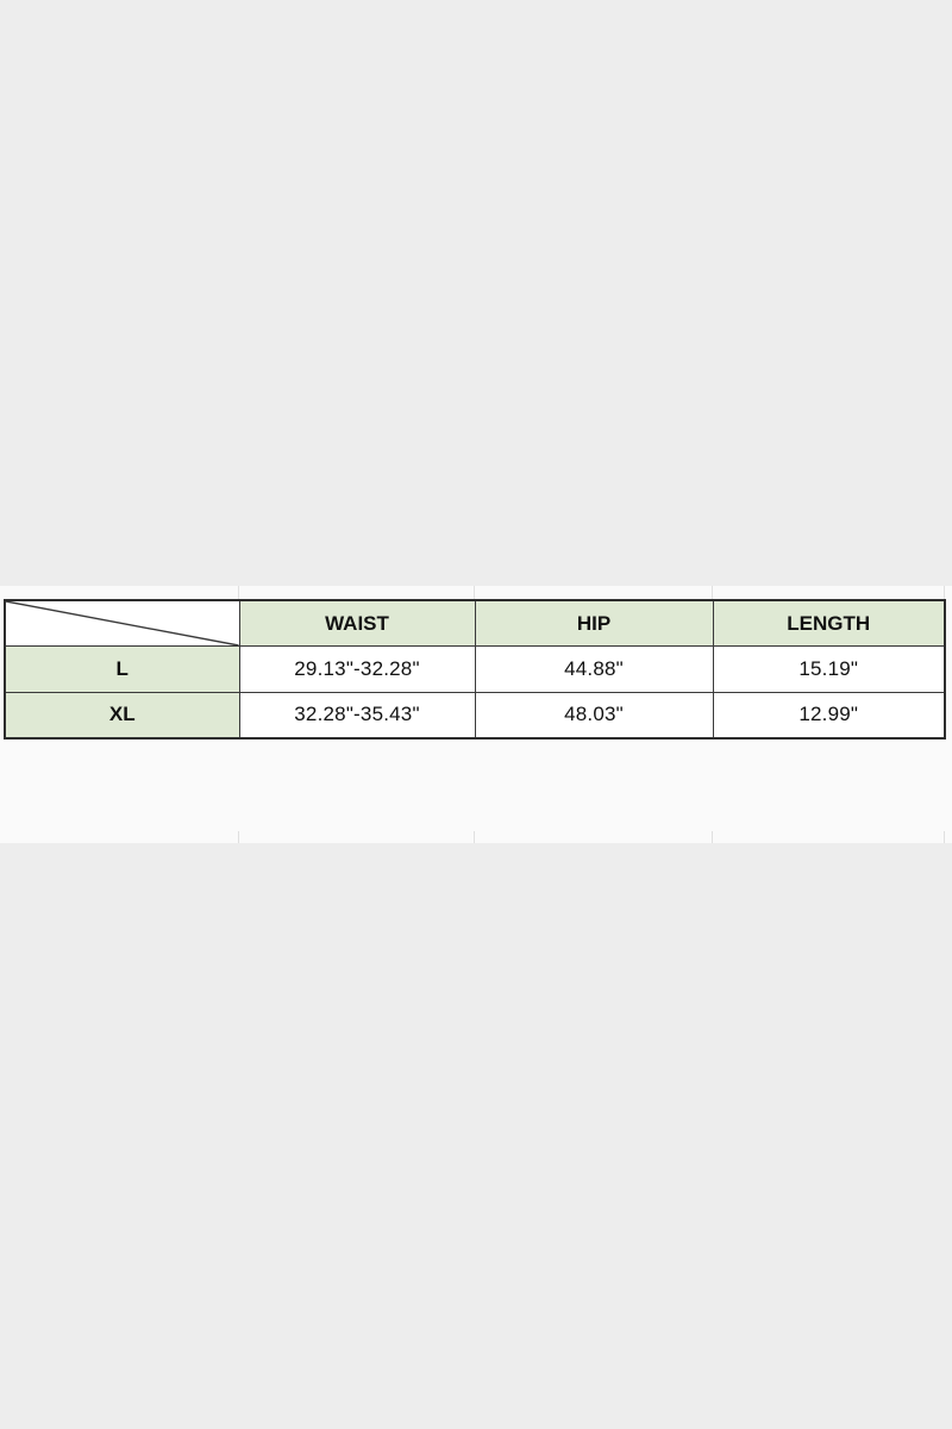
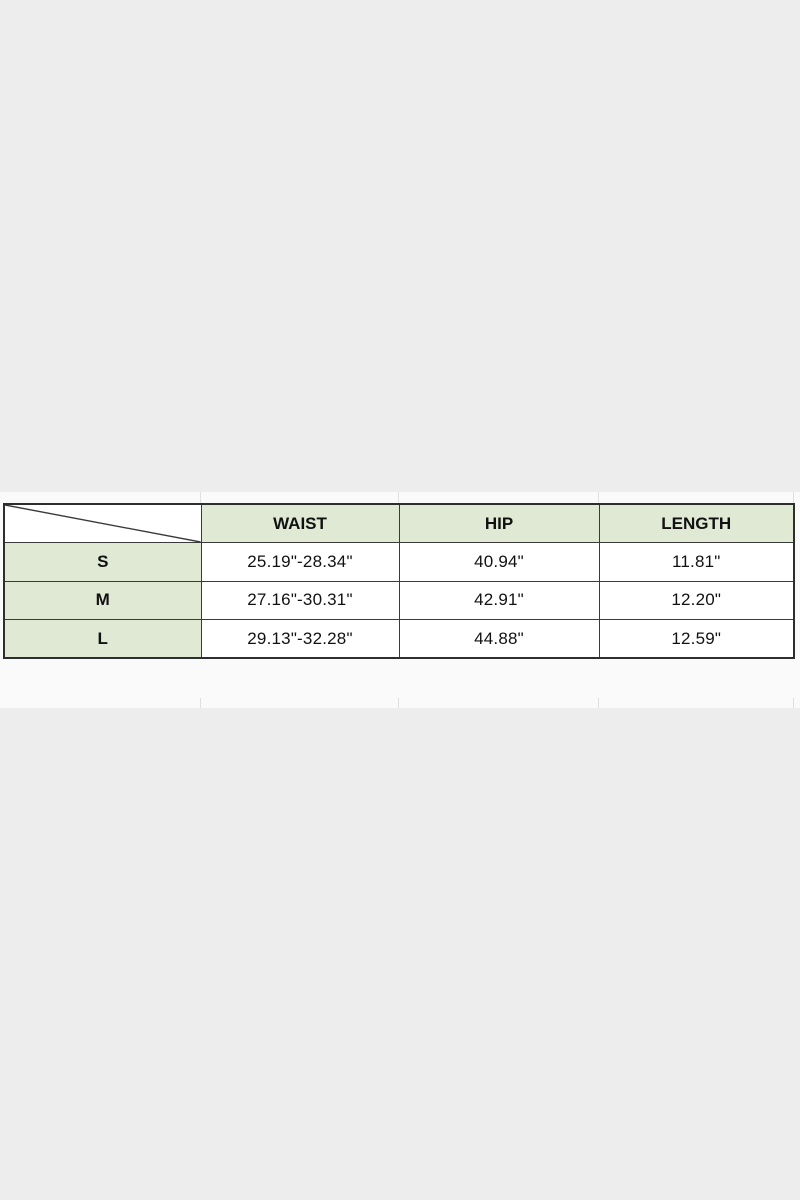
  	WAIST	HIP	LENGTH
+ S	25.19"-28.34"	40.94"	11.81"
+ M	27.16"-30.31"	42.91"	12.20"
- L	29.13"-32.28"	44.88"	15.19"
+ L	29.13"-32.28"	44.88"	12.59"
- XL	32.28"-35.43"	48.03"	12.99"
